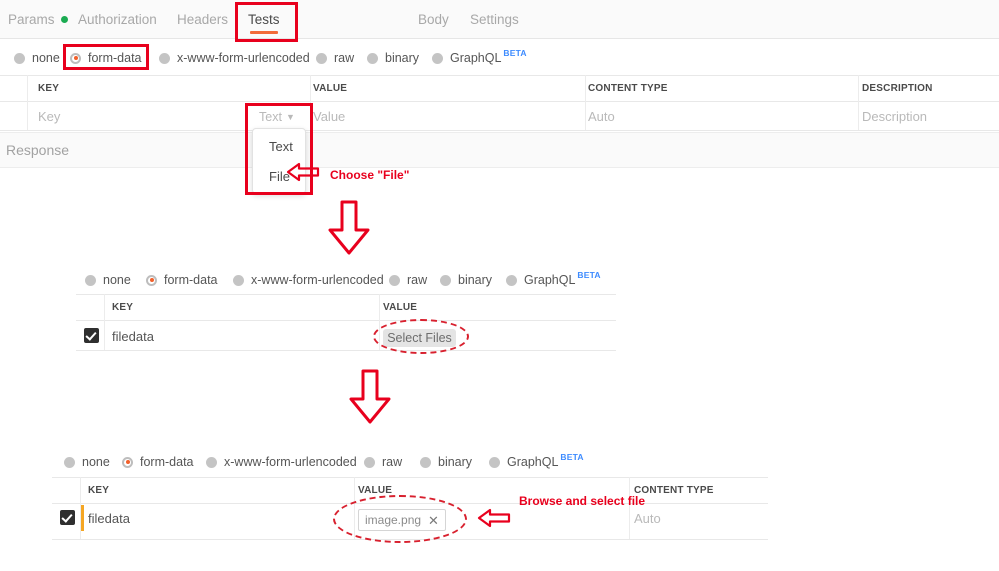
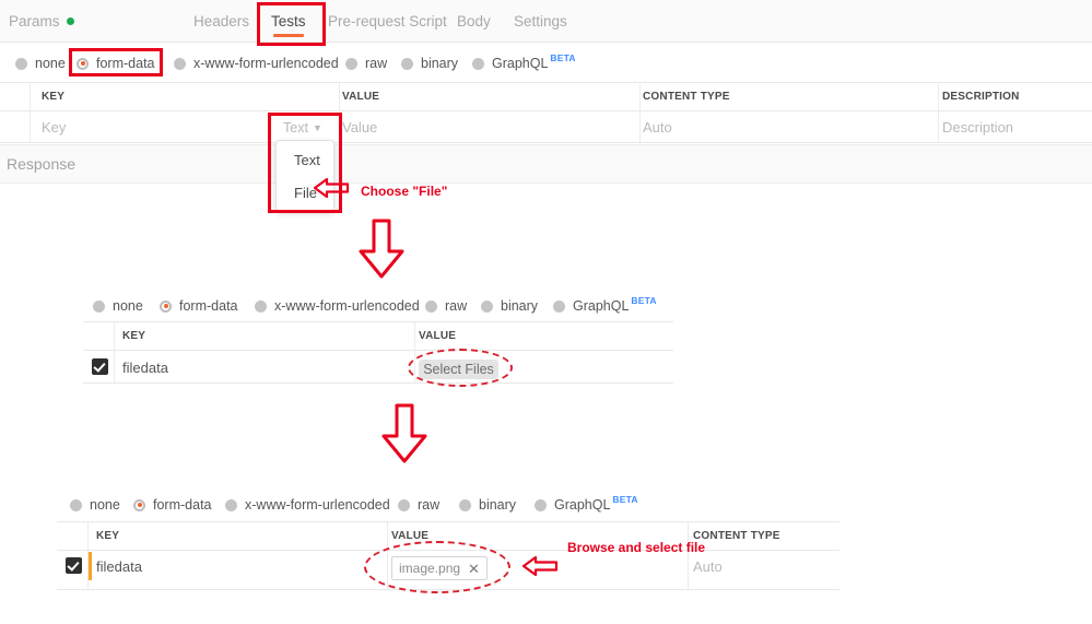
  Params
- Authorization
  Headers
  Tests
+ Pre-request Script
  Body
  Settings
  none
  form-data
  x-www-form-urlencoded
  raw
  binary
  GraphQL
  BETA
  KEY
  CONTENT TYPE
  DESCRIPTION
  VALUE
  Key
  Value
  Auto
  Description
  Text
  ▼
  Response
  Text
  File
  Choose "File"
  none
  form-data
  x-www-form-urlencoded
  raw
  binary
  GraphQL
  BETA
  KEY
  VALUE
  filedata
  Select Files
  none
  form-data
  x-www-form-urlencoded
  raw
  binary
  GraphQL
  BETA
  KEY
  VALUE
  CONTENT TYPE
  filedata
  image.png
  ✕
  Auto
  Browse and select file
